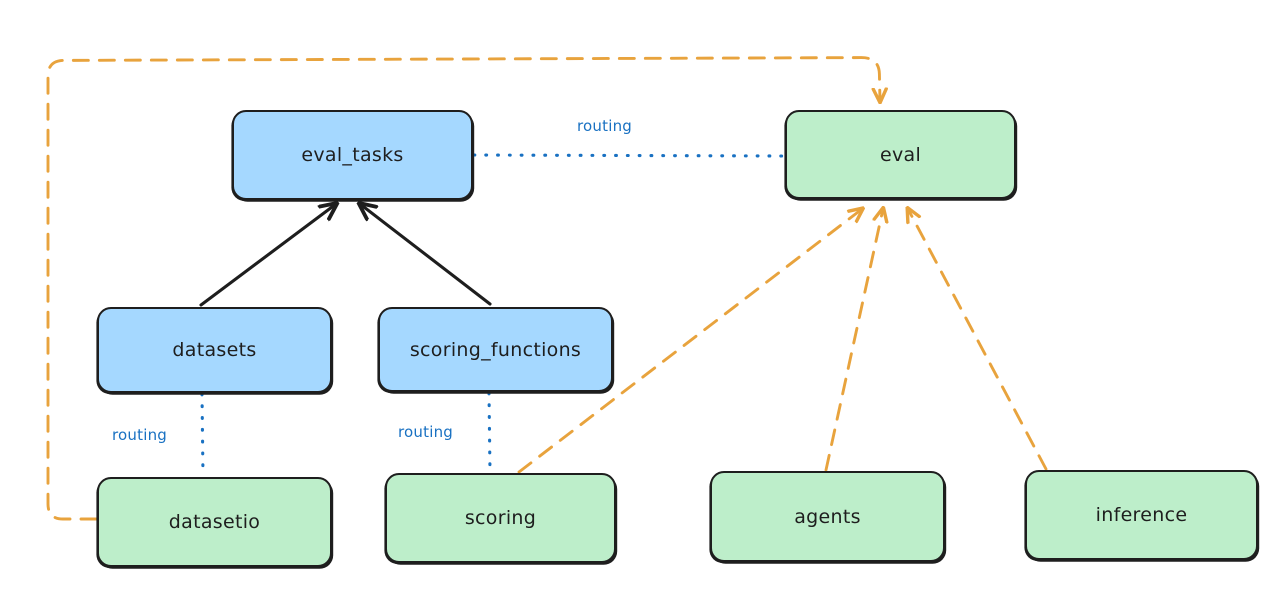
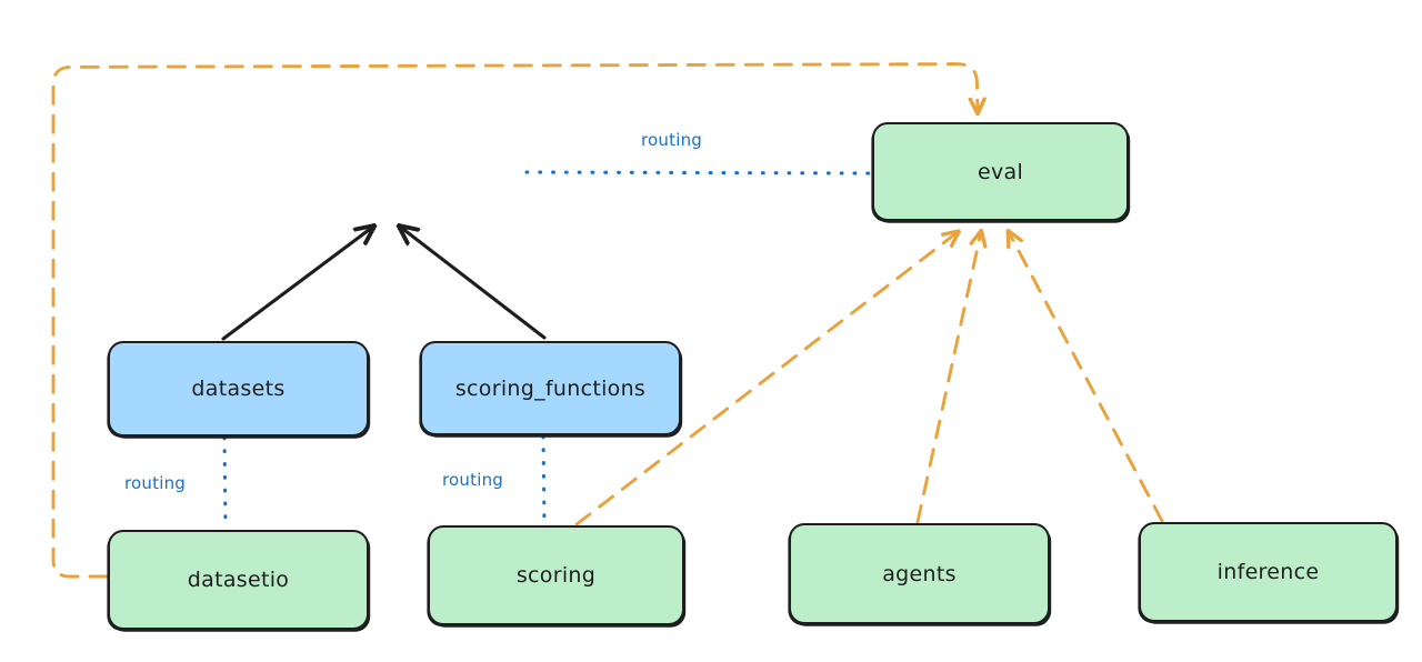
- eval_tasks
  eval
  datasets
  scoring_functions
  datasetio
  scoring
  agents
  inference
  routing
  routing
  routing
